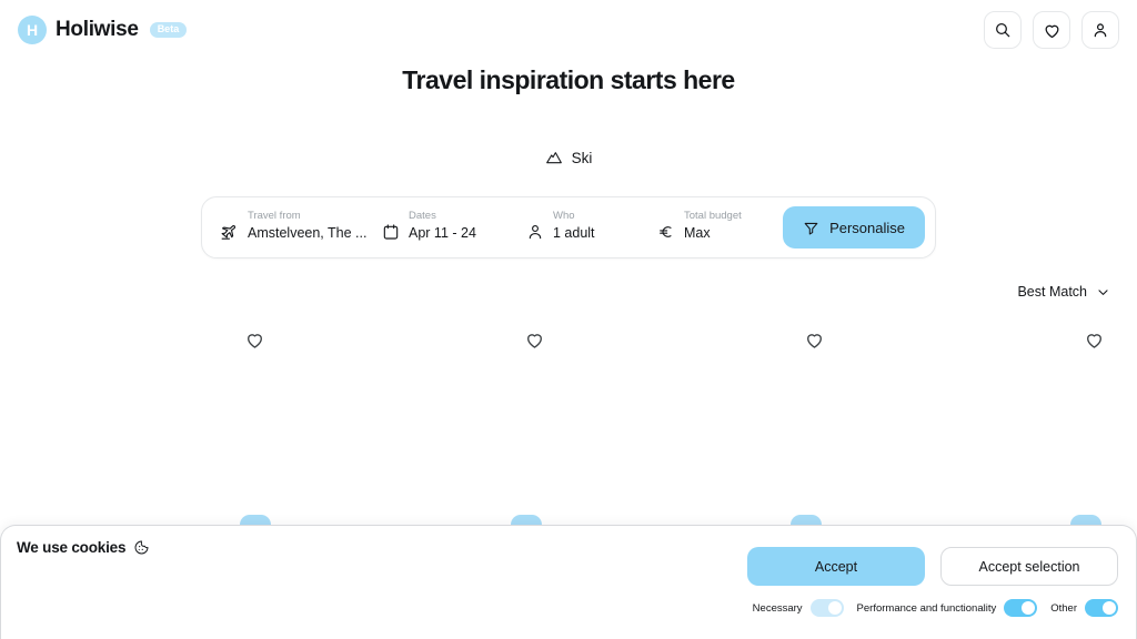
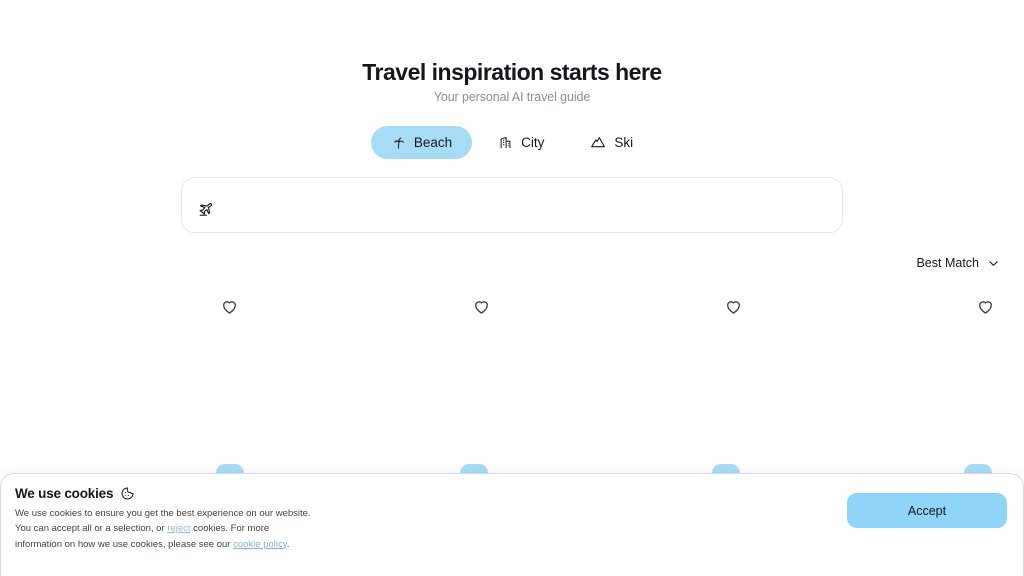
- H
- Holiwise
- Beta
  Travel inspiration starts here
+ Your personal AI travel guide
+ Beach
+ City
  Ski
- Travel from
- Amstelveen, The ...
- Dates
- Apr 11 - 24
- Who
- 1 adult
- Total budget
- Max
- Personalise
  Best Match
  We use cookies
+ We use cookies to ensure you get the best experience on our website. You can accept all or a selection, or reject cookies. For more information on how we use cookies, please see our cookie policy.
  Accept
- Accept selection
- Necessary
- Performance and functionality
- Other
